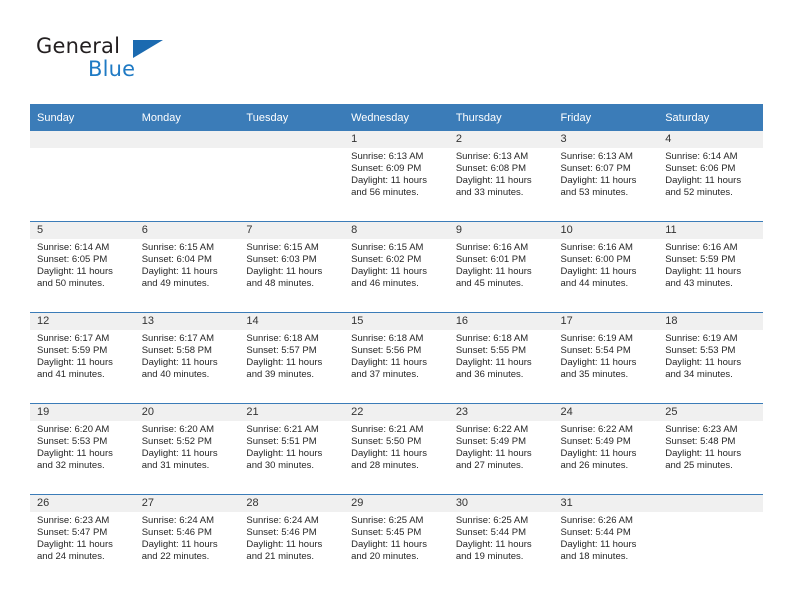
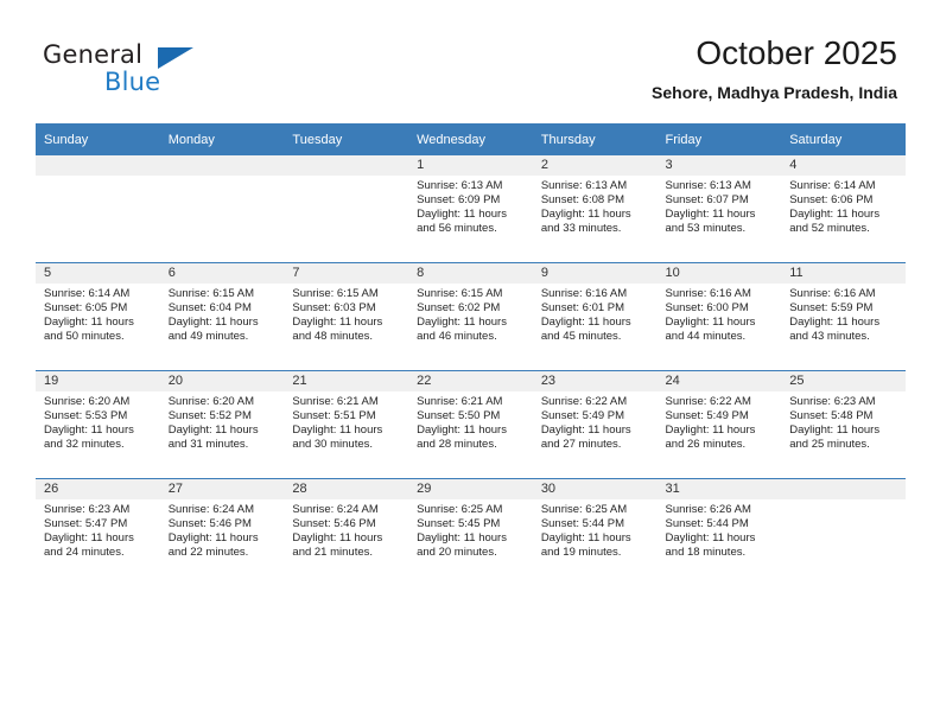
  General
  Blue
+ October 2025
+ Sehore, Madhya Pradesh, India
  Sunday	Monday	Tuesday	Wednesday	Thursday	Friday	Saturday
  			1Sunrise: 6:13 AMSunset: 6:09 PMDaylight: 11 hoursand 56 minutes.	2Sunrise: 6:13 AMSunset: 6:08 PMDaylight: 11 hoursand 33 minutes.	3Sunrise: 6:13 AMSunset: 6:07 PMDaylight: 11 hoursand 53 minutes.	4Sunrise: 6:14 AMSunset: 6:06 PMDaylight: 11 hoursand 52 minutes.
  5Sunrise: 6:14 AMSunset: 6:05 PMDaylight: 11 hoursand 50 minutes.	6Sunrise: 6:15 AMSunset: 6:04 PMDaylight: 11 hoursand 49 minutes.	7Sunrise: 6:15 AMSunset: 6:03 PMDaylight: 11 hoursand 48 minutes.	8Sunrise: 6:15 AMSunset: 6:02 PMDaylight: 11 hoursand 46 minutes.	9Sunrise: 6:16 AMSunset: 6:01 PMDaylight: 11 hoursand 45 minutes.	10Sunrise: 6:16 AMSunset: 6:00 PMDaylight: 11 hoursand 44 minutes.	11Sunrise: 6:16 AMSunset: 5:59 PMDaylight: 11 hoursand 43 minutes.
- 12Sunrise: 6:17 AMSunset: 5:59 PMDaylight: 11 hoursand 41 minutes.	13Sunrise: 6:17 AMSunset: 5:58 PMDaylight: 11 hoursand 40 minutes.	14Sunrise: 6:18 AMSunset: 5:57 PMDaylight: 11 hoursand 39 minutes.	15Sunrise: 6:18 AMSunset: 5:56 PMDaylight: 11 hoursand 37 minutes.	16Sunrise: 6:18 AMSunset: 5:55 PMDaylight: 11 hoursand 36 minutes.	17Sunrise: 6:19 AMSunset: 5:54 PMDaylight: 11 hoursand 35 minutes.	18Sunrise: 6:19 AMSunset: 5:53 PMDaylight: 11 hoursand 34 minutes.
  19Sunrise: 6:20 AMSunset: 5:53 PMDaylight: 11 hoursand 32 minutes.	20Sunrise: 6:20 AMSunset: 5:52 PMDaylight: 11 hoursand 31 minutes.	21Sunrise: 6:21 AMSunset: 5:51 PMDaylight: 11 hoursand 30 minutes.	22Sunrise: 6:21 AMSunset: 5:50 PMDaylight: 11 hoursand 28 minutes.	23Sunrise: 6:22 AMSunset: 5:49 PMDaylight: 11 hoursand 27 minutes.	24Sunrise: 6:22 AMSunset: 5:49 PMDaylight: 11 hoursand 26 minutes.	25Sunrise: 6:23 AMSunset: 5:48 PMDaylight: 11 hoursand 25 minutes.
  26Sunrise: 6:23 AMSunset: 5:47 PMDaylight: 11 hoursand 24 minutes.	27Sunrise: 6:24 AMSunset: 5:46 PMDaylight: 11 hoursand 22 minutes.	28Sunrise: 6:24 AMSunset: 5:46 PMDaylight: 11 hoursand 21 minutes.	29Sunrise: 6:25 AMSunset: 5:45 PMDaylight: 11 hoursand 20 minutes.	30Sunrise: 6:25 AMSunset: 5:44 PMDaylight: 11 hoursand 19 minutes.	31Sunrise: 6:26 AMSunset: 5:44 PMDaylight: 11 hoursand 18 minutes.
